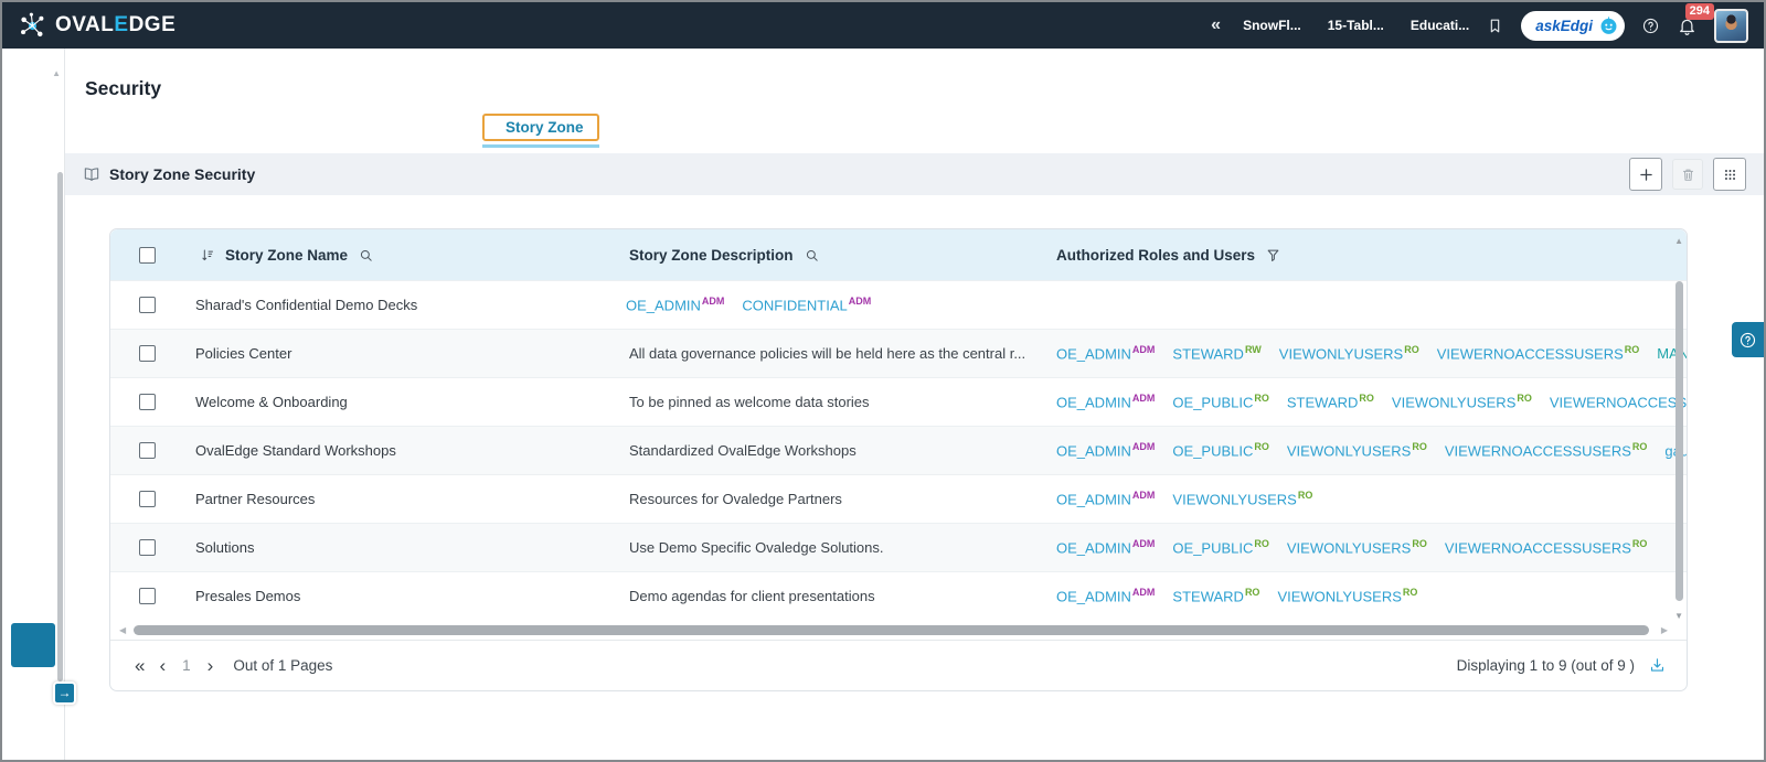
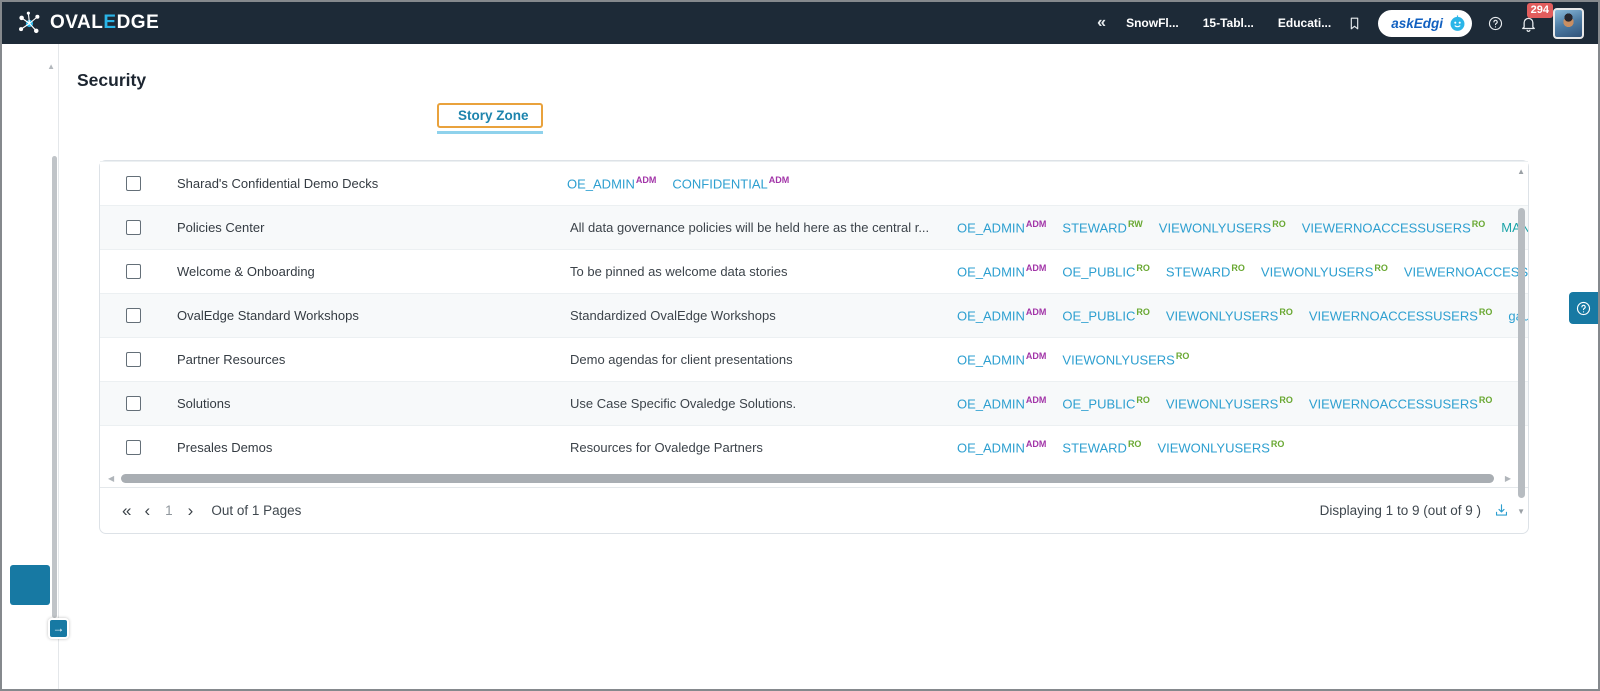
  OVALEDGE
  «
  SnowFl...
  15-Tabl...
  Educati...
  askEdgi
  294
  ▲
  →
  Security
  Story Zone
- Story Zone Security
- Story Zone Name
- Story Zone Description
- Authorized Roles and Users
  Sharad's Confidential Demo Decks
  OE_ADMINADM
  CONFIDENTIALADM
  Policies Center
  All data governance policies will be held here as the central r...
  OE_ADMINADM
  STEWARDRW
  VIEWONLYUSERSRO
  VIEWERNOACCESSUSERSRO
  Welcome & Onboarding
  To be pinned as welcome data stories
  OE_ADMINADM
  OE_PUBLICRO
  STEWARDRO
  VIEWONLYUSERSRO
  OvalEdge Standard Workshops
  Standardized OvalEdge Workshops
  OE_ADMINADM
  OE_PUBLICRO
  VIEWONLYUSERSRO
  VIEWERNOACCESSUSERSRO
  Partner Resources
- Resources for Ovaledge Partners
+ Demo agendas for client presentations
  OE_ADMINADM
  VIEWONLYUSERSRO
  Solutions
- Use Demo Specific Ovaledge Solutions.
+ Use Case Specific Ovaledge Solutions.
  OE_ADMINADM
  OE_PUBLICRO
  VIEWONLYUSERSRO
  VIEWERNOACCESSUSERSRO
  Presales Demos
- Demo agendas for client presentations
+ Resources for Ovaledge Partners
  OE_ADMINADM
  STEWARDRO
  VIEWONLYUSERSRO
  ◀
  ▶
  «
  ‹
  1
  ›
  Out of 1 Pages
  Displaying 1 to 9 (out of 9 )
  ▲
  ▼
